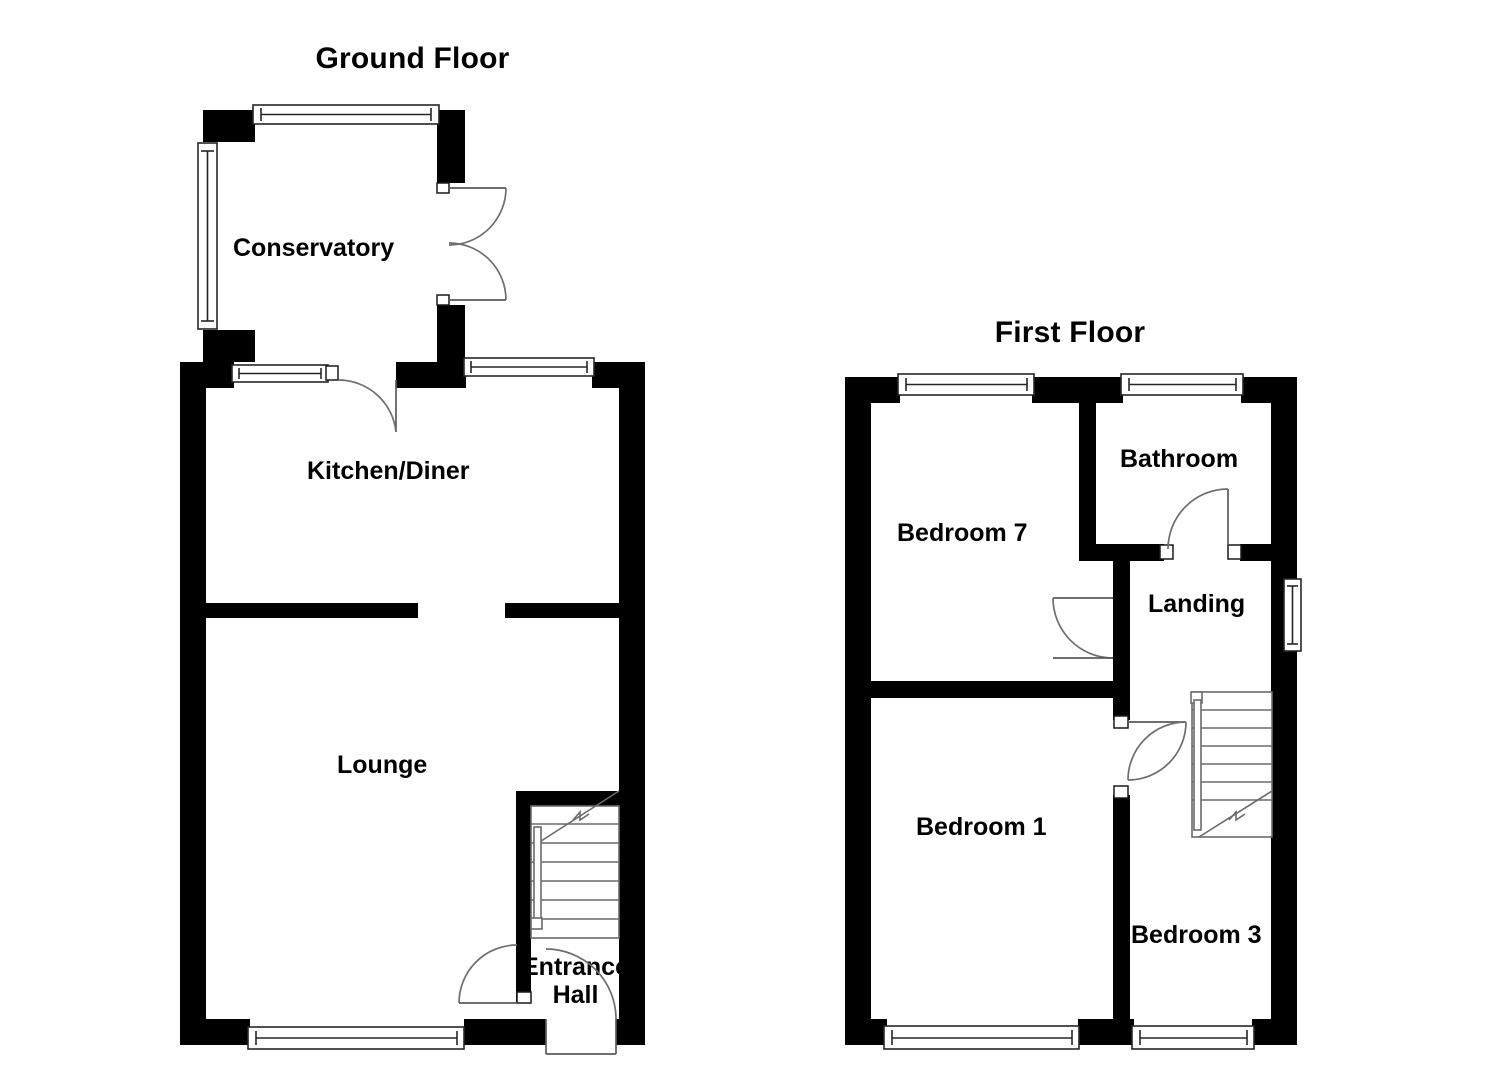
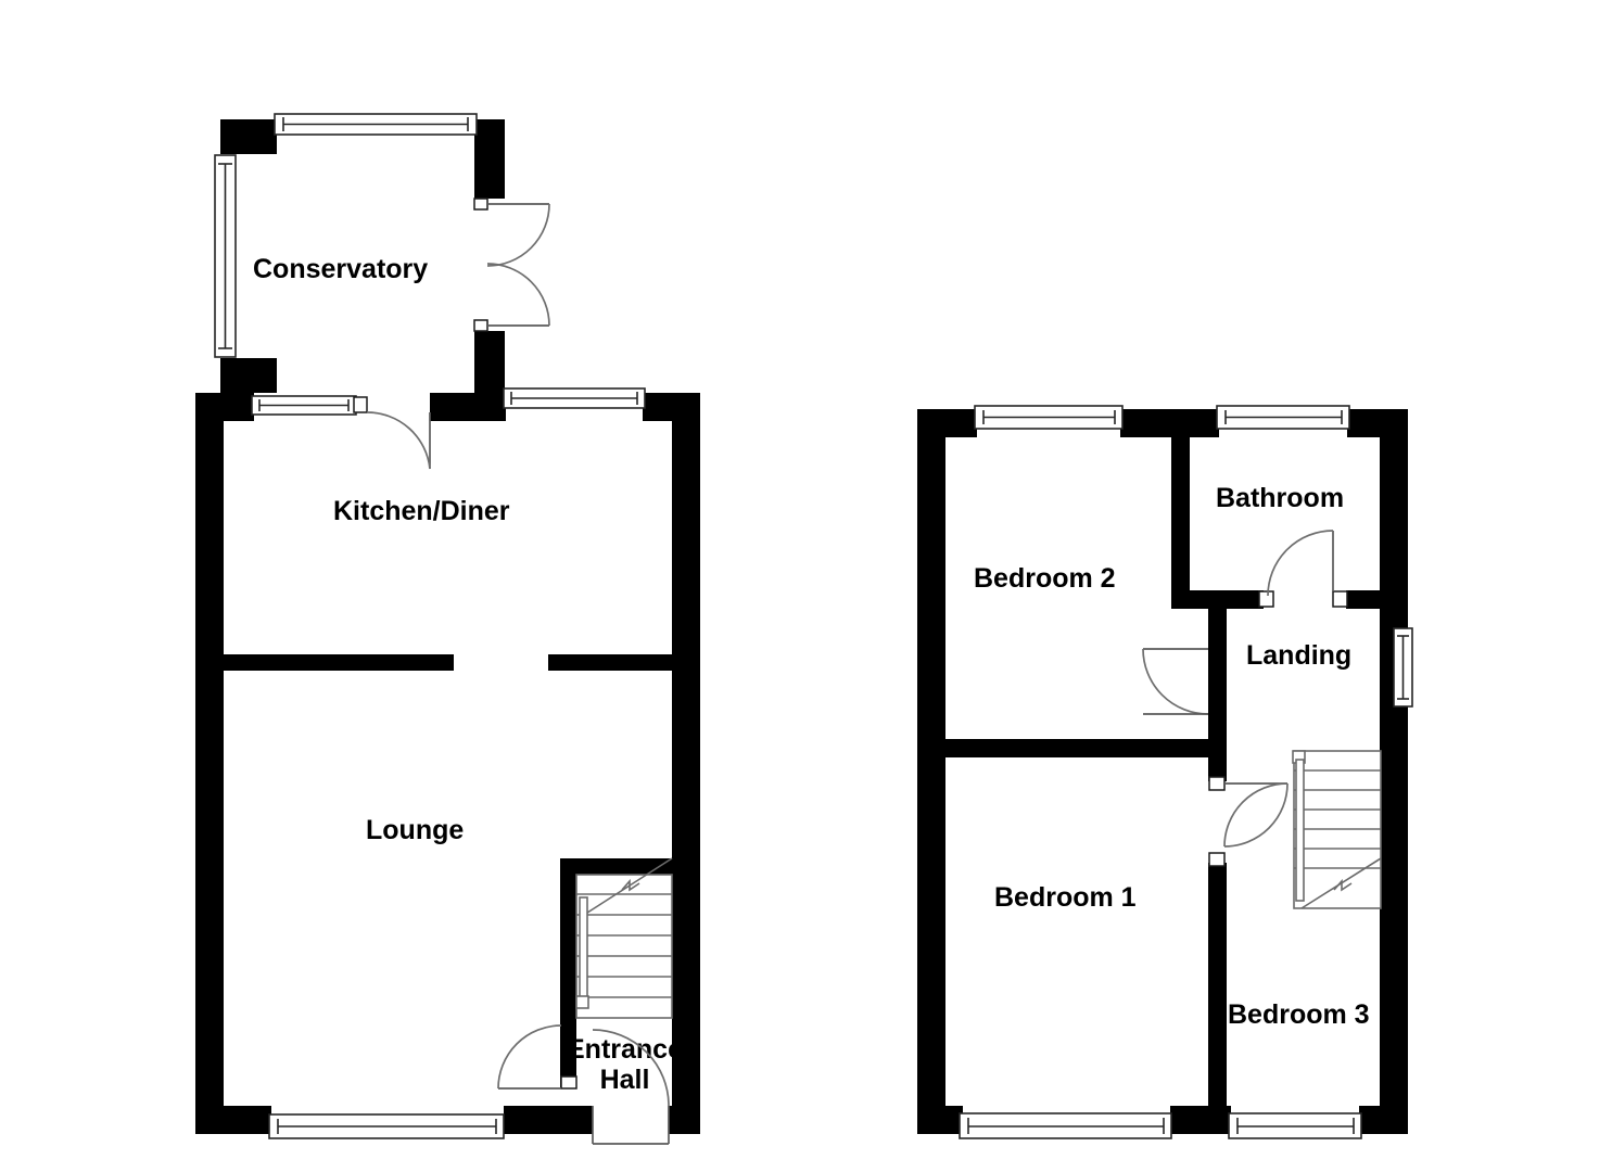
- Ground Floor
- First Floor
  Conservatory
  Kitchen/Diner
  Lounge
  Hall
- Bedroom 7
+ Bedroom 2
  Bathroom
  Landing
  Bedroom 1
  Bedroom 3
